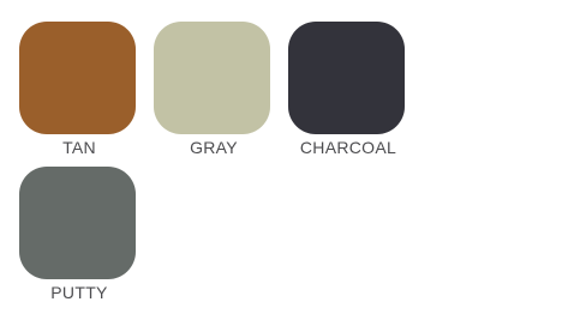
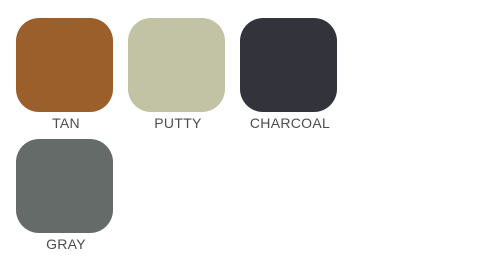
  TAN
- GRAY
+ PUTTY
  CHARCOAL
- PUTTY
+ GRAY
